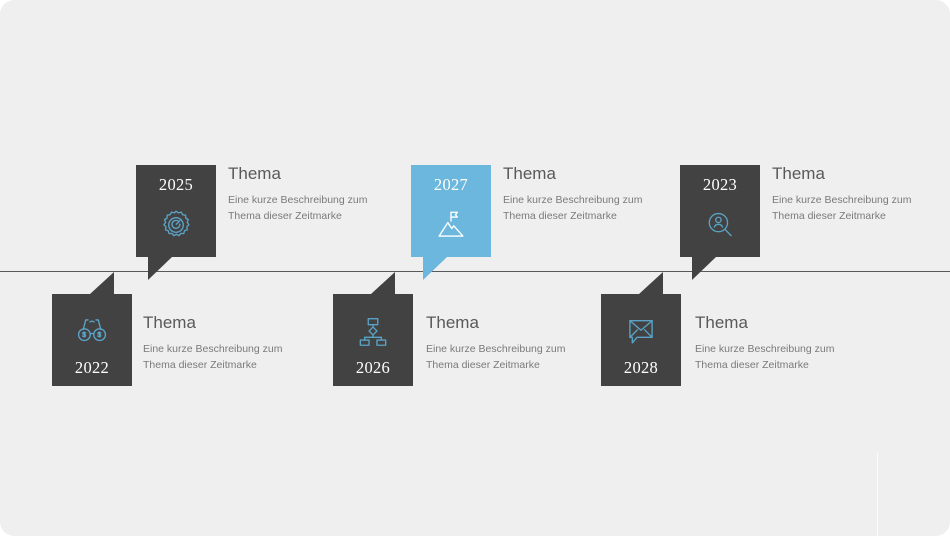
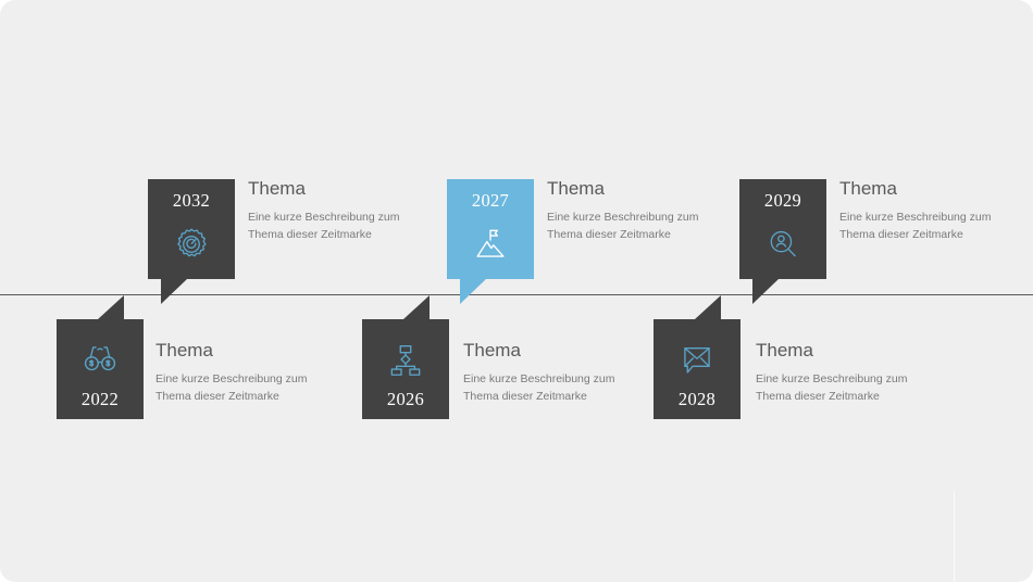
- 2025
+ 2032
  Thema
  Eine kurze Beschreibung zum
  Thema dieser Zeitmarke
  2027
  Thema
  Eine kurze Beschreibung zum
  Thema dieser Zeitmarke
- 2023
+ 2029
  Thema
  Eine kurze Beschreibung zum
  Thema dieser Zeitmarke
  2022
  Thema
  Eine kurze Beschreibung zum
  Thema dieser Zeitmarke
  2026
  Thema
  Eine kurze Beschreibung zum
  Thema dieser Zeitmarke
  2028
  Thema
  Eine kurze Beschreibung zum
  Thema dieser Zeitmarke
